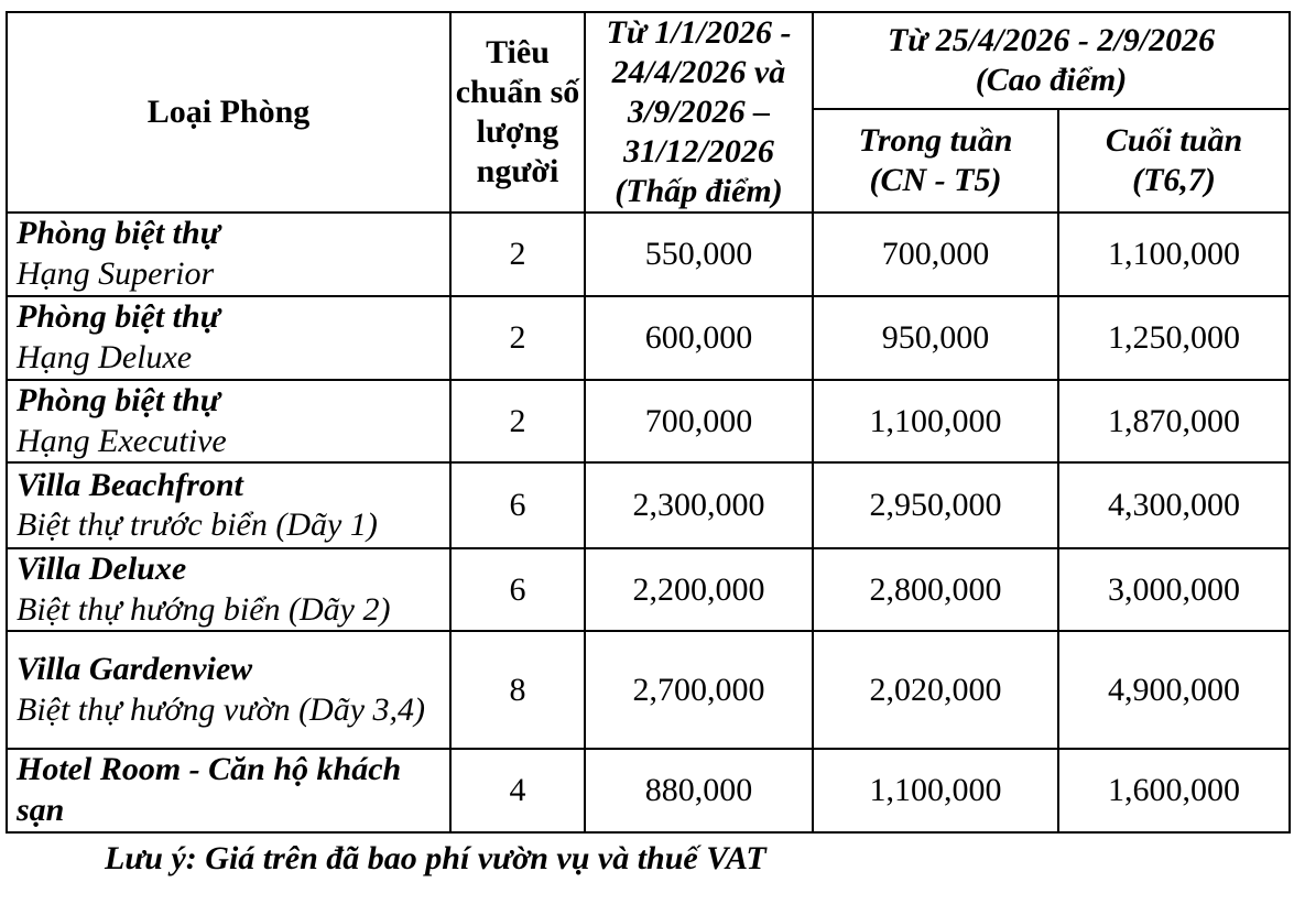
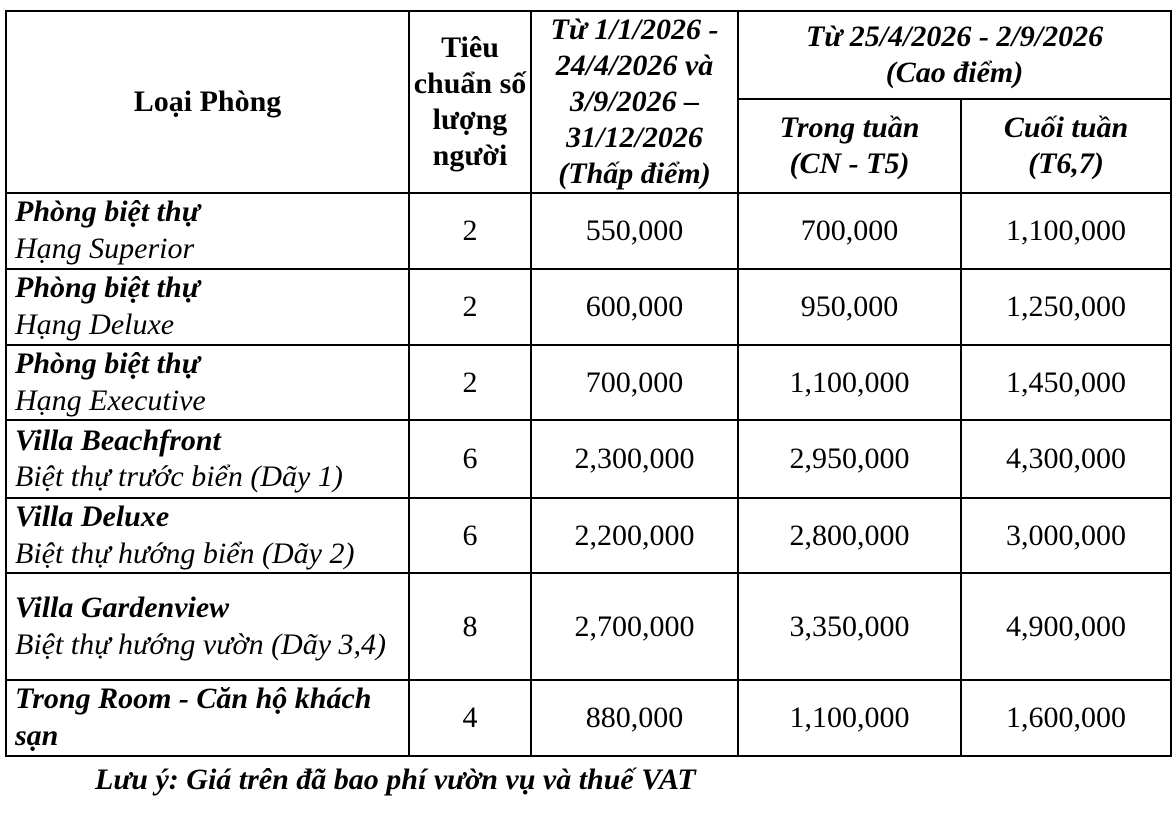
  Loại Phòng	Tiêu chuẩn số lượng người	Từ 1/1/2026 - 24/4/2026 và 3/9/2026 – 31/12/2026 (Thấp điểm)	Từ 25/4/2026 - 2/9/2026 (Cao điểm)
  Trong tuần (CN - T5)	Cuối tuần (T6,7)
  Phòng biệt thự Hạng Superior	2	550,000	700,000	1,100,000
  Phòng biệt thự Hạng Deluxe	2	600,000	950,000	1,250,000
- Phòng biệt thự Hạng Executive	2	700,000	1,100,000	1,870,000
+ Phòng biệt thự Hạng Executive	2	700,000	1,100,000	1,450,000
  Villa Beachfront Biệt thự trước biển (Dãy 1)	6	2,300,000	2,950,000	4,300,000
  Villa Deluxe Biệt thự hướng biển (Dãy 2)	6	2,200,000	2,800,000	3,000,000
- Villa Gardenview Biệt thự hướng vườn (Dãy 3,4)	8	2,700,000	2,020,000	4,900,000
+ Villa Gardenview Biệt thự hướng vườn (Dãy 3,4)	8	2,700,000	3,350,000	4,900,000
- Hotel Room - Căn hộ khách sạn	4	880,000	1,100,000	1,600,000
+ Trong Room - Căn hộ khách sạn	4	880,000	1,100,000	1,600,000
  Lưu ý: Giá trên đã bao phí vườn vụ và thuế VAT
